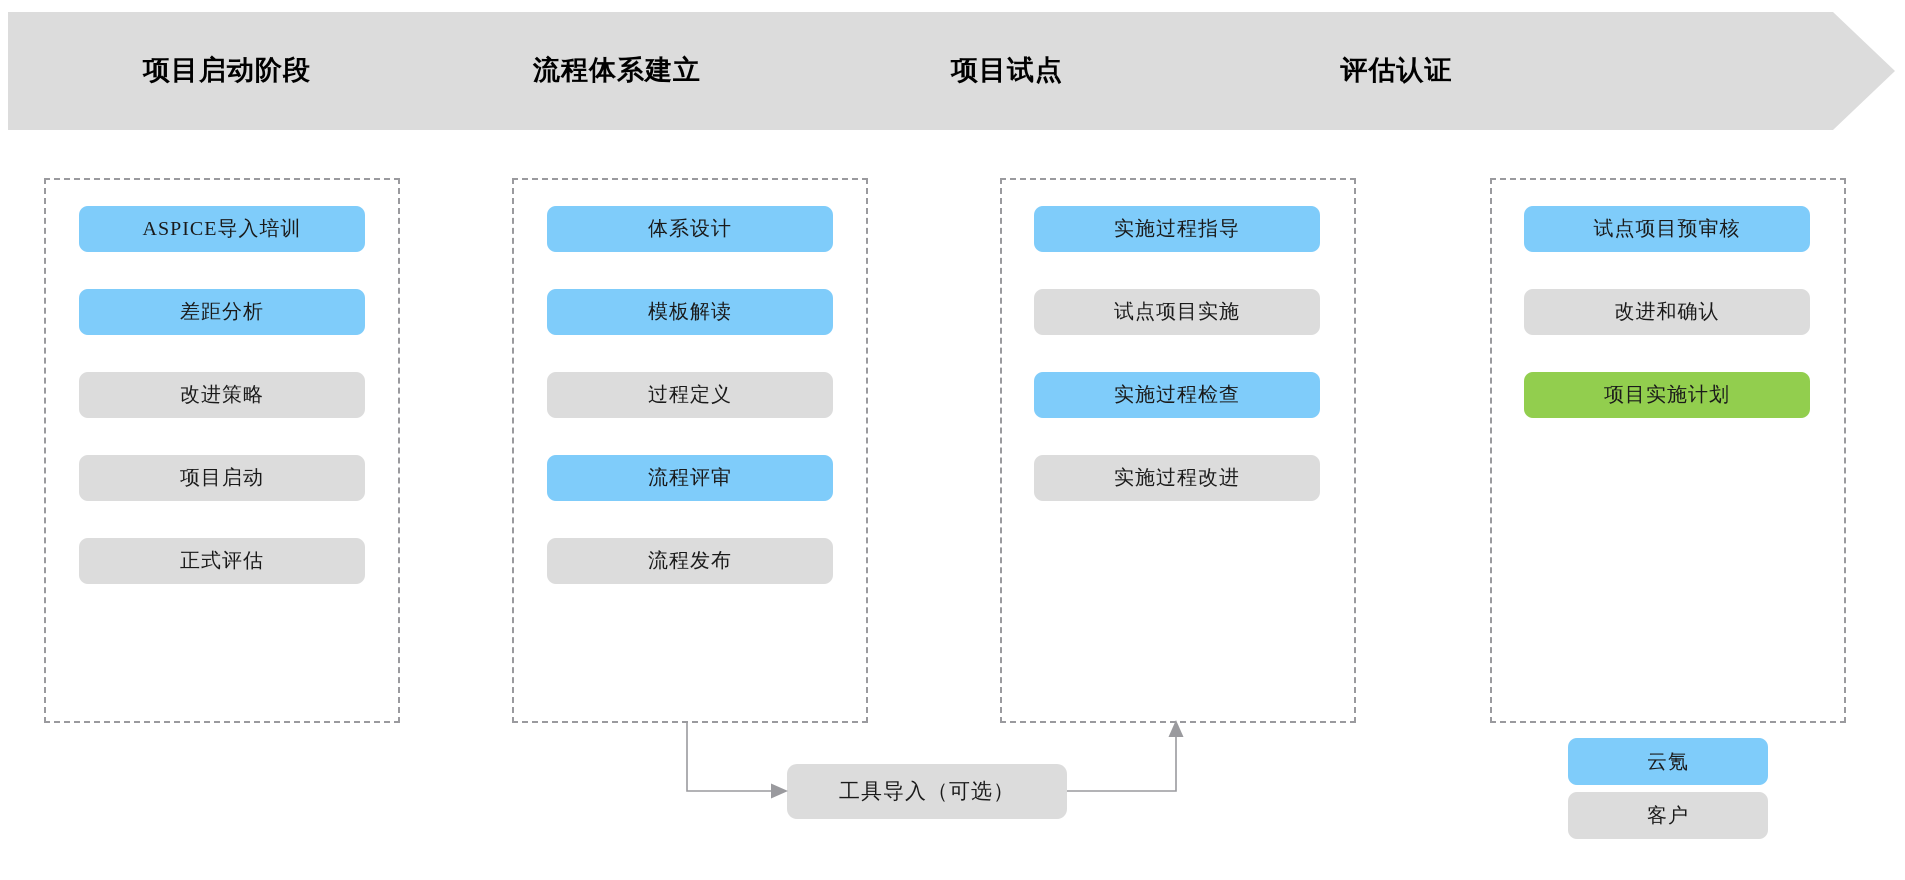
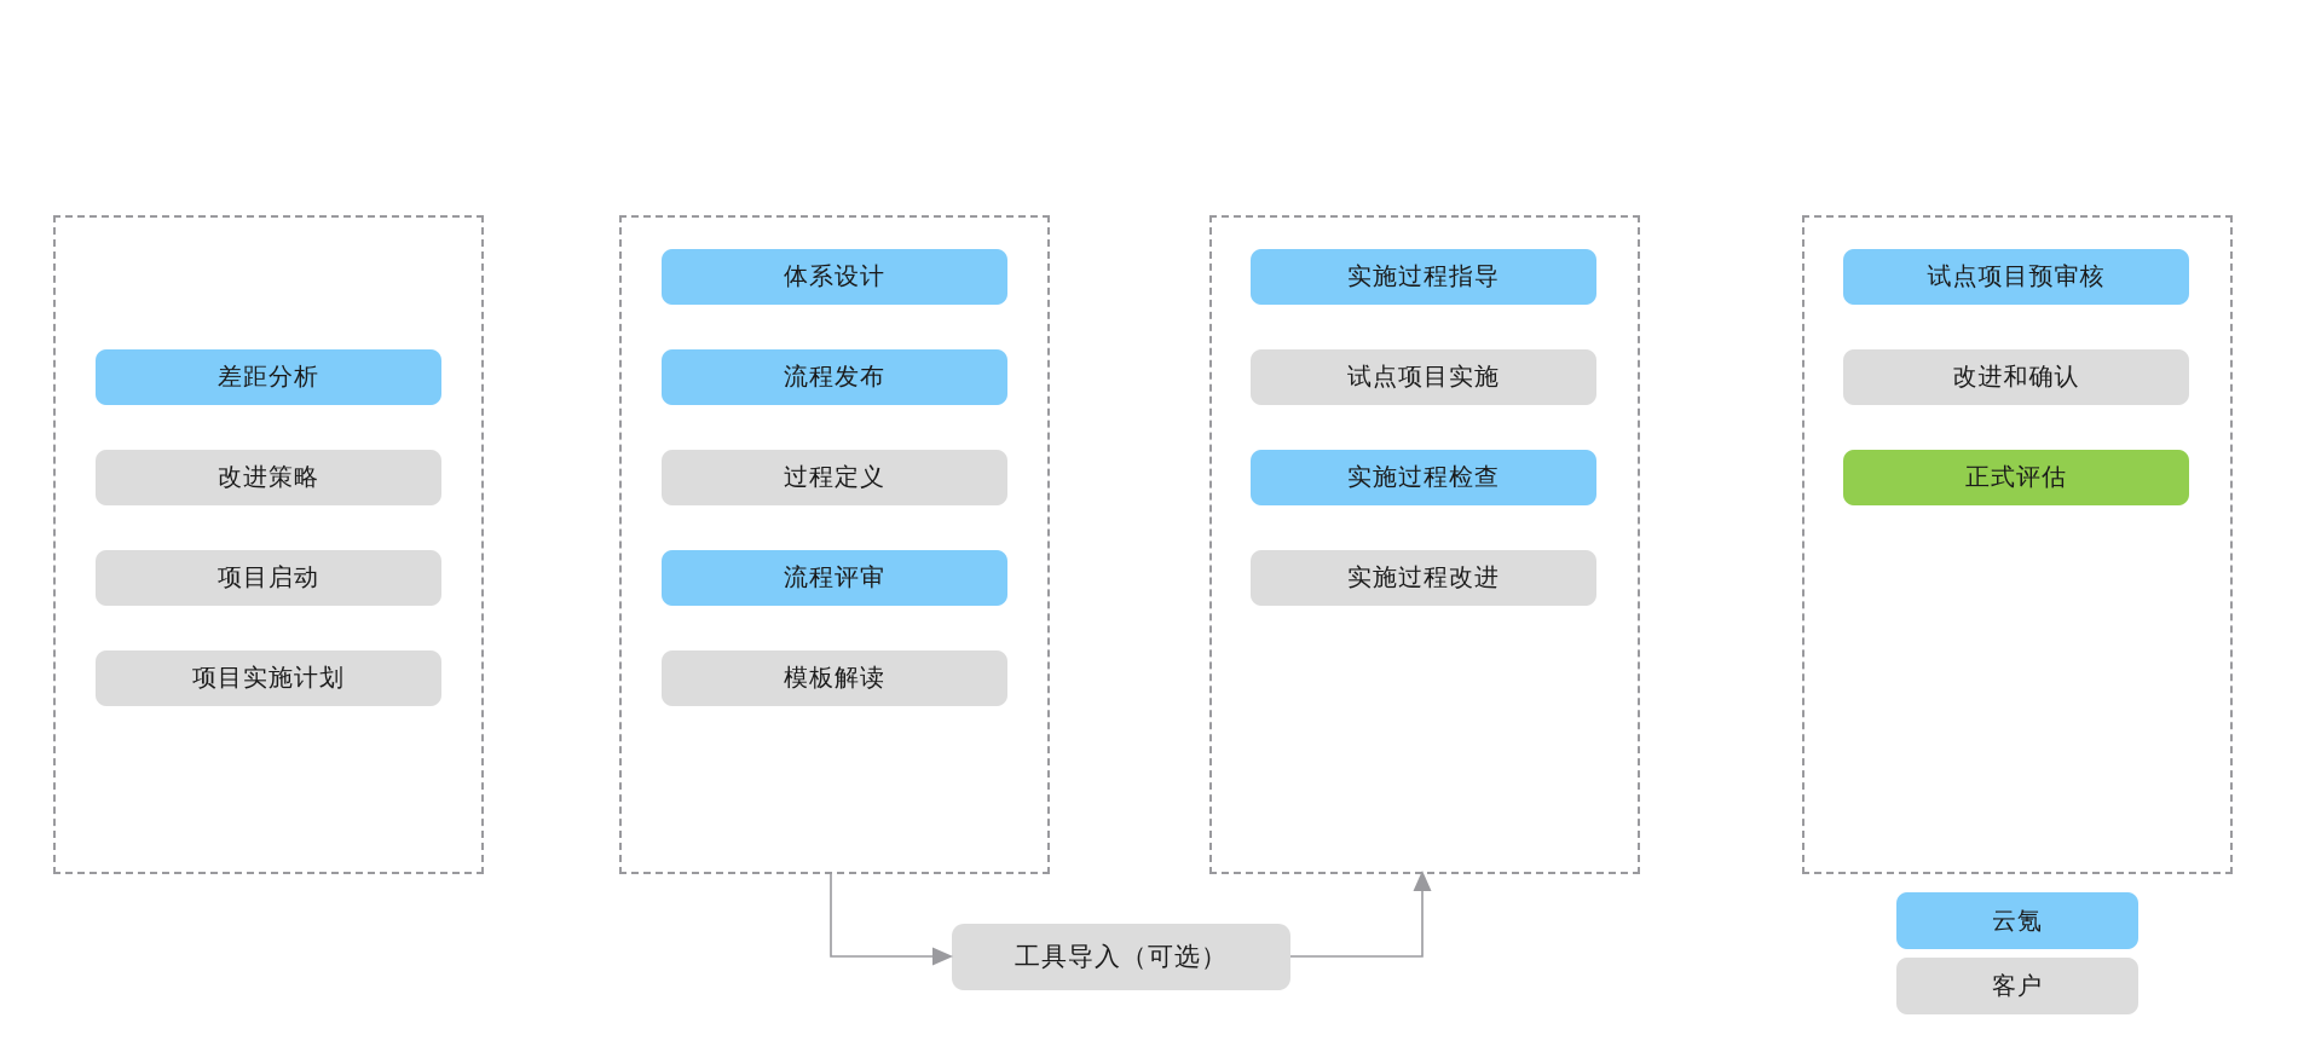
- 项目启动阶段
- 流程体系建立
- 项目试点
- 评估认证
- ASPICE导入培训
  差距分析
  改进策略
  项目启动
- 正式评估
+ 项目实施计划
  体系设计
- 模板解读
+ 流程发布
  过程定义
  流程评审
- 流程发布
+ 模板解读
  实施过程指导
  试点项目实施
  实施过程检查
  实施过程改进
  试点项目预审核
  改进和确认
- 项目实施计划
+ 正式评估
  工具导入（可选）
  云氪
  客户
